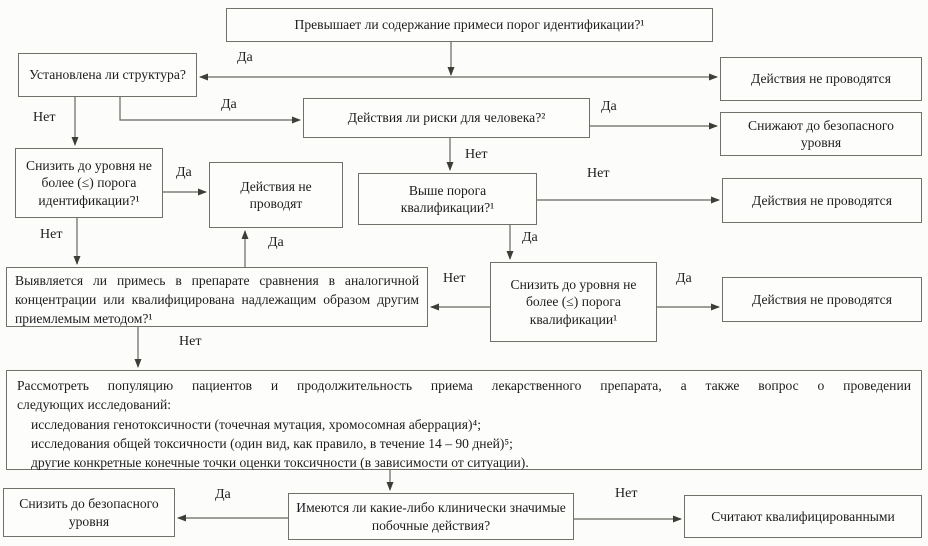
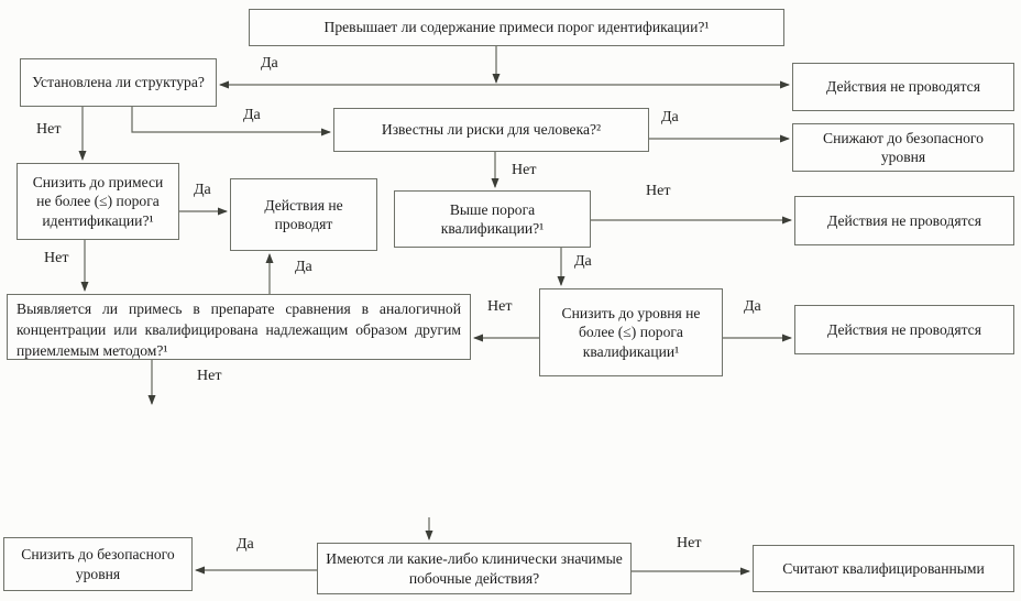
  Превышает ли содержание примеси порог идентификации?¹
  Установлена ли структура?
  Действия не проводятся
  Снижают до безопасного уровня
- Действия ли риски для человека?²
+ Известны ли риски для человека?²
- Снизить до уровня не более (≤) порога идентификации?¹
+ Снизить до примеси не более (≤) порога идентификации?¹
  Действия не проводят
  Выше порога квалификации?¹
  Действия не проводятся
  Выявляется ли примесь в препарате сравнения в аналогичной концентрации или квалифицирована надлежащим образом другим приемлемым методом?¹
  Снизить до уровня не более (≤) порога квалификации¹
  Действия не проводятся
- Рассмотреть популяцию пациентов и продолжительность приема лекарственного препарата, а также вопрос о проведении
- следующих исследований:
- исследования генотоксичности (точечная мутация, хромосомная аберрация)⁴;
- исследования общей токсичности (один вид, как правило, в течение 14 – 90 дней)⁵;
- другие конкретные конечные точки оценки токсичности (в зависимости от ситуации).
  Снизить до безопасного уровня
  Имеются ли какие-либо клинически значимые побочные действия?
  Считают квалифицированными
  Да
  Нет
  Да
  Да
  Нет
  Да
  Нет
  Нет
  Да
  Да
  Нет
  Да
  Нет
  Да
  Нет
